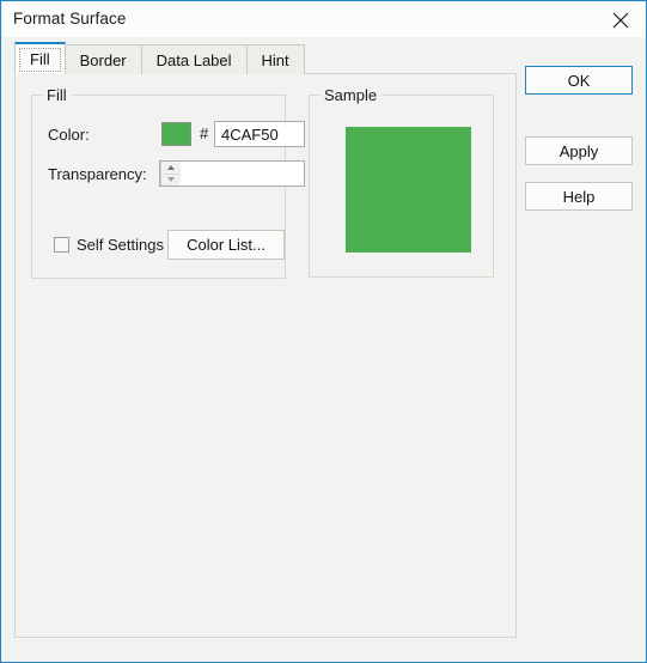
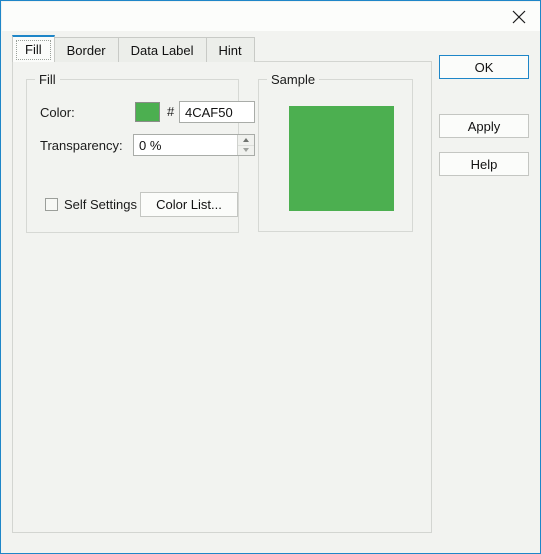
- Format Surface
  Fill
  Border
  Data Label
  Hint
  Fill
  Color:
  #
  4CAF50
  Transparency:
+ 0 %
  Self Settings
  Color List...
  Sample
  OK
  Apply
  Help
